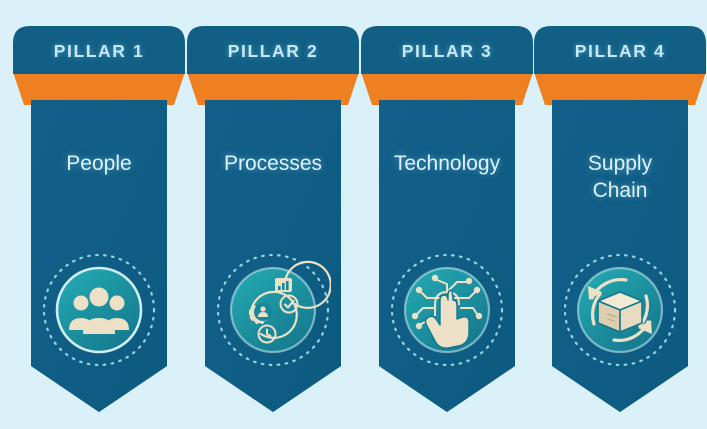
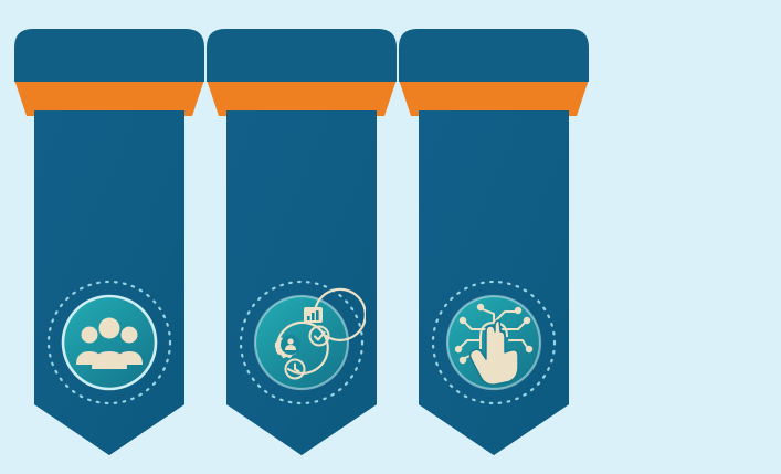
- PILLAR 1
- People
- PILLAR 2
- Processes
- PILLAR 3
- Technology
- PILLAR 4
- Supply
- Chain
